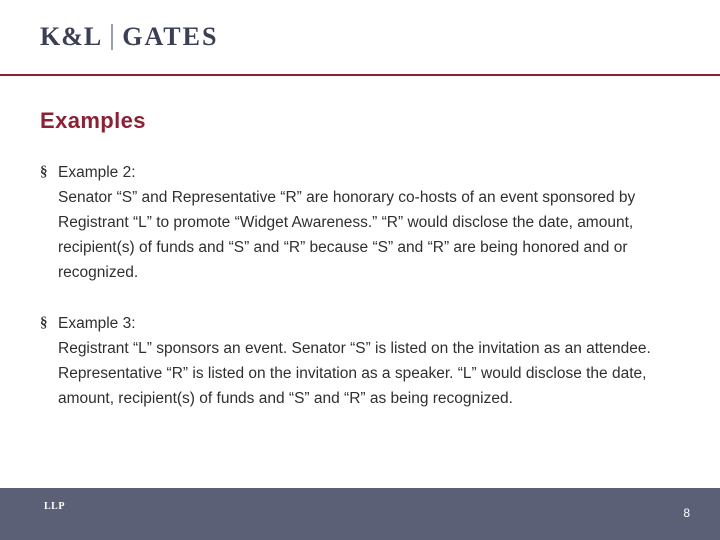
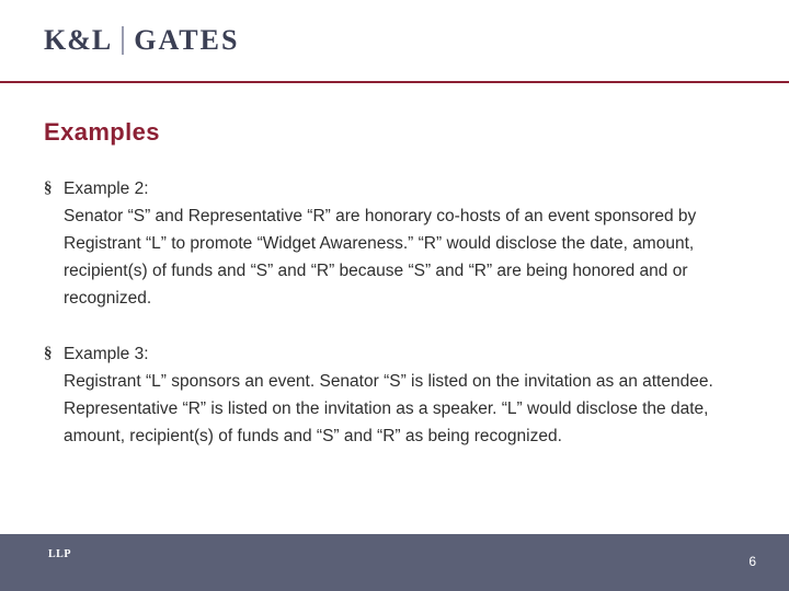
  K&L
  GATES
  Examples
  §
  Example 2:
  Senator “S” and Representative “R” are honorary co-hosts of an event sponsored by Registrant “L” to promote “Widget Awareness.” “R” would disclose the date, amount, recipient(s) of funds and “S” and “R” because “S” and “R” are being honored and or recognized.
  §
  Example 3:
  Registrant “L” sponsors an event. Senator “S” is listed on the invitation as an attendee. Representative “R” is listed on the invitation as a speaker. “L” would disclose the date, amount, recipient(s) of funds and “S” and “R” as being recognized.
  LLP
- 8
+ 6
